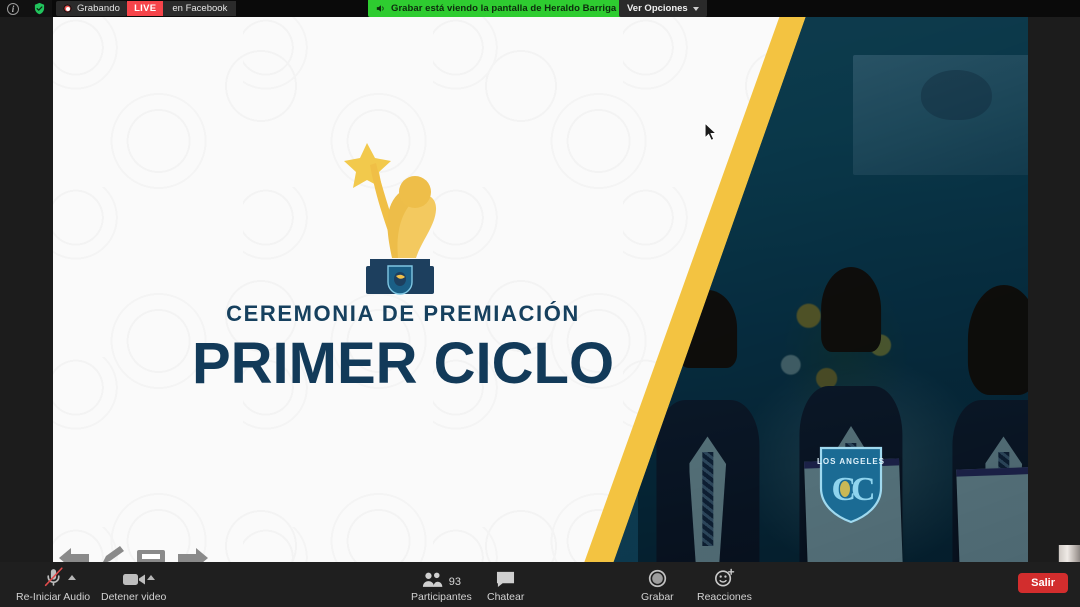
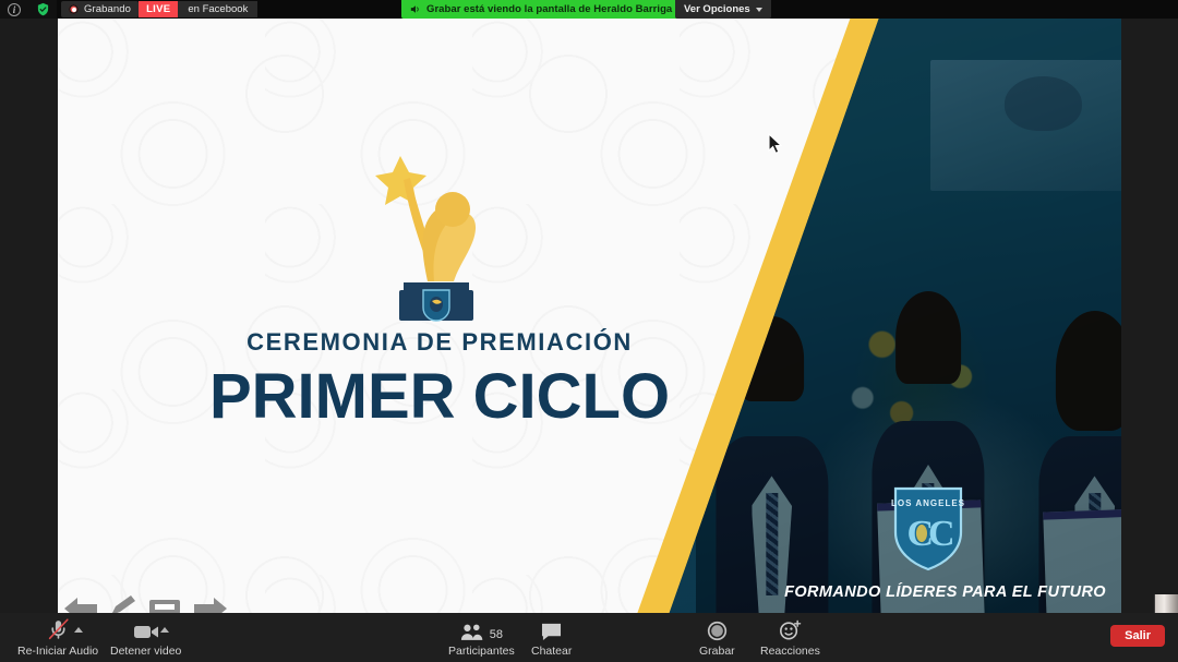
  i
  Grabando
  LIVE
  en Facebook
  Grabar está viendo la pantalla de Heraldo Barriga
  Ver Opciones
  CEREMONIA DE PREMIACIÓN
  PRIMER CICLO
  LOS ANGELES
  CC
+ FORMANDO LÍDERES PARA EL FUTURO
  Re-Iniciar Audio
  Detener video
- 93
+ 58
  Participantes
  Chatear
  Grabar
  Reacciones
  Salir
